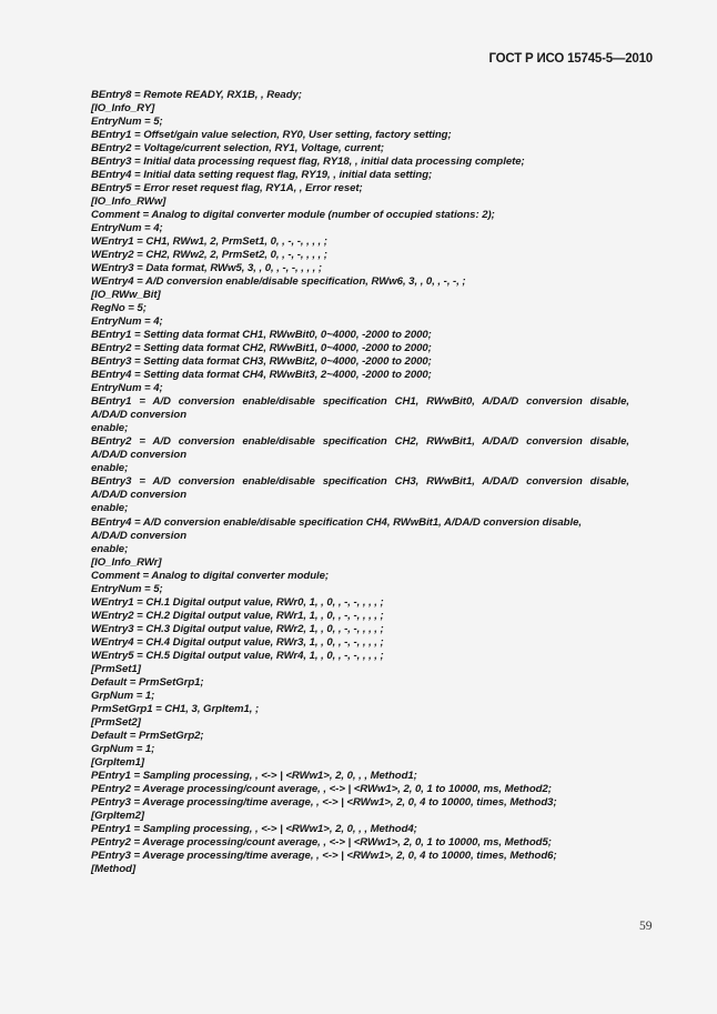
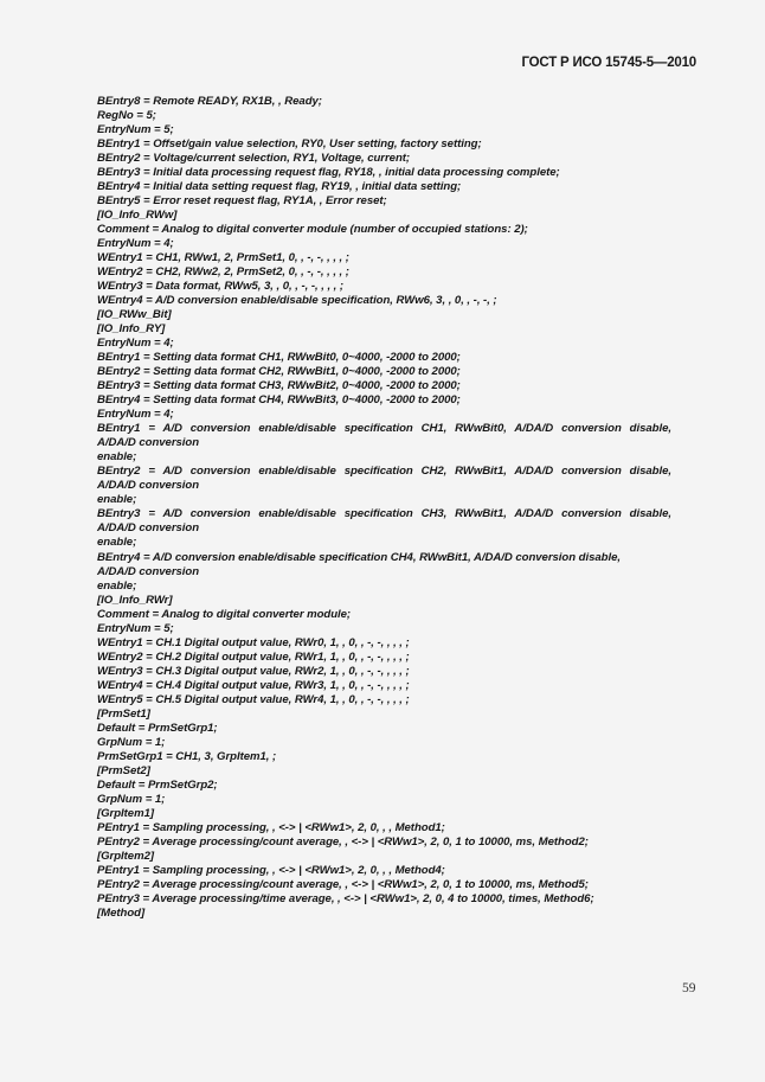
  ГОСТ Р ИСО 15745-5—2010
  BEntry8 = Remote READY, RX1B, , Ready;
- [IO_Info_RY]
+ RegNo = 5;
  EntryNum = 5;
  BEntry1 = Offset/gain value selection, RY0, User setting, factory setting;
  BEntry2 = Voltage/current selection, RY1, Voltage, current;
  BEntry3 = Initial data processing request flag, RY18, , initial data processing complete;
  BEntry4 = Initial data setting request flag, RY19, , initial data setting;
  BEntry5 = Error reset request flag, RY1A, , Error reset;
  [IO_Info_RWw]
  Comment = Analog to digital converter module (number of occupied stations: 2);
  EntryNum = 4;
  WEntry1 = CH1, RWw1, 2, PrmSet1, 0, , -, -, , , , ;
  WEntry2 = CH2, RWw2, 2, PrmSet2, 0, , -, -, , , , ;
  WEntry3 = Data format, RWw5, 3, , 0, , -, -, , , , ;
  WEntry4 = A/D conversion enable/disable specification, RWw6, 3, , 0, , -, -, ;
  [IO_RWw_Bit]
- RegNo = 5;
+ [IO_Info_RY]
  EntryNum = 4;
  BEntry1 = Setting data format CH1, RWwBit0, 0~4000, -2000 to 2000;
  BEntry2 = Setting data format CH2, RWwBit1, 0~4000, -2000 to 2000;
  BEntry3 = Setting data format CH3, RWwBit2, 0~4000, -2000 to 2000;
- BEntry4 = Setting data format CH4, RWwBit3, 2~4000, -2000 to 2000;
+ BEntry4 = Setting data format CH4, RWwBit3, 0~4000, -2000 to 2000;
  EntryNum = 4;
  BEntry1 = A/D conversion enable/disable specification CH1, RWwBit0, A/DA/D conversion disable,
  A/DA/D conversion
  enable;
  BEntry2 = A/D conversion enable/disable specification CH2, RWwBit1, A/DA/D conversion disable,
  A/DA/D conversion
  enable;
  BEntry3 = A/D conversion enable/disable specification CH3, RWwBit1, A/DA/D conversion disable,
  A/DA/D conversion
  enable;
  BEntry4 = A/D conversion enable/disable specification CH4, RWwBit1, A/DA/D conversion disable,
  A/DA/D conversion
  enable;
  [IO_Info_RWr]
  Comment = Analog to digital converter module;
  EntryNum = 5;
  WEntry1 = CH.1 Digital output value, RWr0, 1, , 0, , -, -, , , , ;
  WEntry2 = CH.2 Digital output value, RWr1, 1, , 0, , -, -, , , , ;
  WEntry3 = CH.3 Digital output value, RWr2, 1, , 0, , -, -, , , , ;
  WEntry4 = CH.4 Digital output value, RWr3, 1, , 0, , -, -, , , , ;
  WEntry5 = CH.5 Digital output value, RWr4, 1, , 0, , -, -, , , , ;
  [PrmSet1]
  Default = PrmSetGrp1;
  GrpNum = 1;
  PrmSetGrp1 = CH1, 3, GrpItem1, ;
  [PrmSet2]
  Default = PrmSetGrp2;
  GrpNum = 1;
  [GrpItem1]
  PEntry1 = Sampling processing, , <-> | <RWw1>, 2, 0, , , Method1;
  PEntry2 = Average processing/count average, , <-> | <RWw1>, 2, 0, 1 to 10000, ms, Method2;
- PEntry3 = Average processing/time average, , <-> | <RWw1>, 2, 0, 4 to 10000, times, Method3;
  [GrpItem2]
  PEntry1 = Sampling processing, , <-> | <RWw1>, 2, 0, , , Method4;
  PEntry2 = Average processing/count average, , <-> | <RWw1>, 2, 0, 1 to 10000, ms, Method5;
  PEntry3 = Average processing/time average, , <-> | <RWw1>, 2, 0, 4 to 10000, times, Method6;
  [Method]
  59
